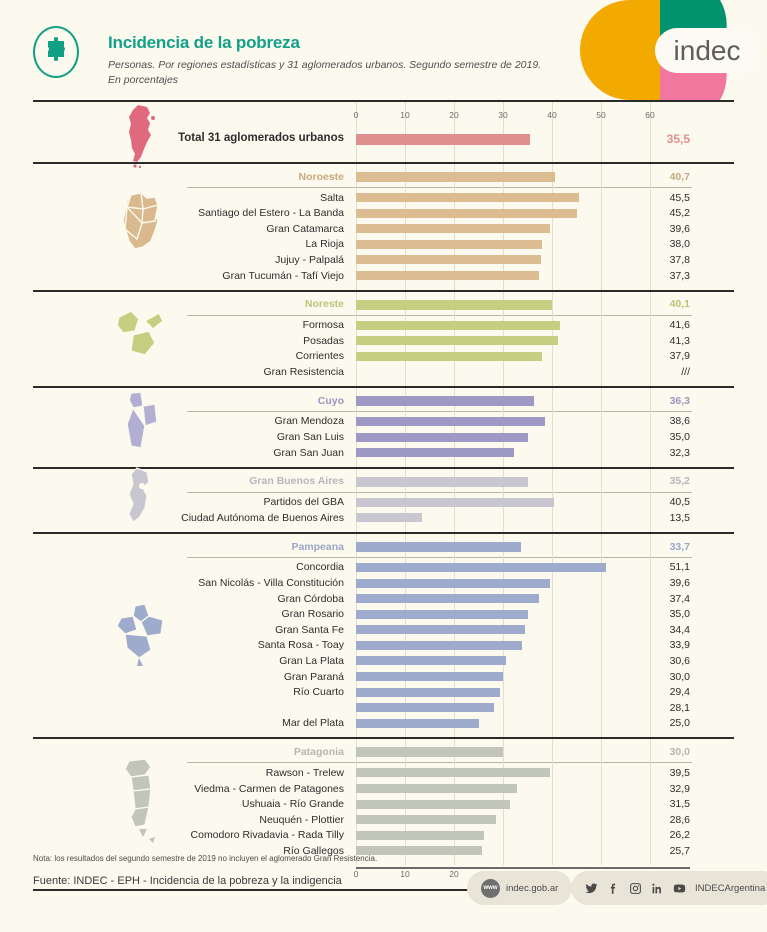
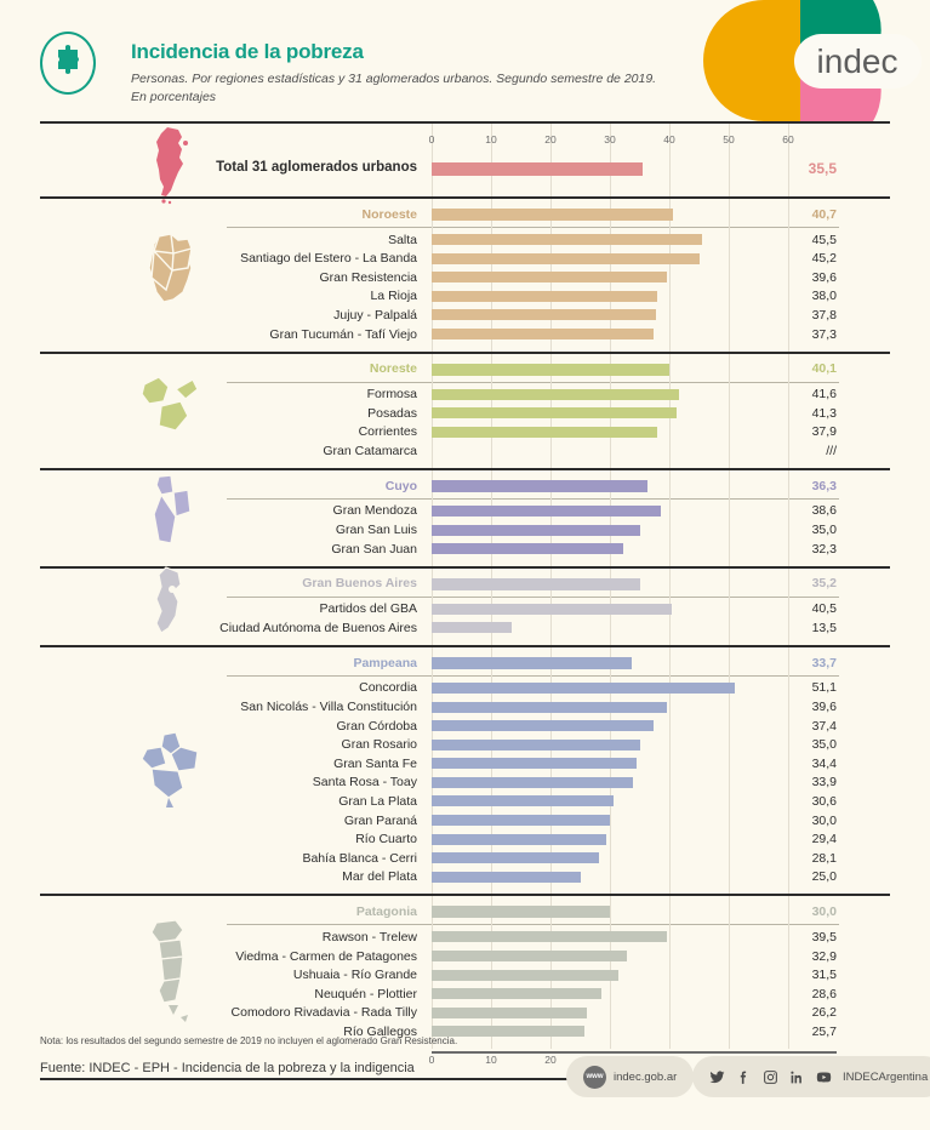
  indec
  Incidencia de la pobreza
  Personas. Por regiones estadísticas y 31 aglomerados urbanos. Segundo semestre de 2019.
  En porcentajes
  0
  10
  20
  30
  40
  50
  60
  Total 31 aglomerados urbanos
  35,5
  Noroeste
  40,7
  Salta
  45,5
  Santiago del Estero - La Banda
  45,2
- Gran Catamarca
+ Gran Resistencia
  39,6
  La Rioja
  38,0
  Jujuy - Palpalá
  37,8
  Gran Tucumán - Tafí Viejo
  37,3
  Noreste
  40,1
  Formosa
  41,6
  Posadas
  41,3
  Corrientes
  37,9
- Gran Resistencia
+ Gran Catamarca
  ///
  Cuyo
  36,3
  Gran Mendoza
  38,6
  Gran San Luis
  35,0
  Gran San Juan
  32,3
  Gran Buenos Aires
  35,2
  Partidos del GBA
  40,5
  Ciudad Autónoma de Buenos Aires
  13,5
  Pampeana
  33,7
  Concordia
  51,1
  San Nicolás - Villa Constitución
  39,6
  Gran Córdoba
  37,4
  Gran Rosario
  35,0
  Gran Santa Fe
  34,4
  Santa Rosa - Toay
  33,9
  Gran La Plata
  30,6
  Gran Paraná
  30,0
  Río Cuarto
  29,4
+ Bahía Blanca - Cerri
  28,1
  Mar del Plata
  25,0
  Patagonia
  30,0
  Rawson - Trelew
  39,5
  Viedma - Carmen de Patagones
  32,9
  Ushuaia - Río Grande
  31,5
  Neuquén - Plottier
  28,6
  Comodoro Rivadavia - Rada Tilly
  26,2
  Río Gallegos
  25,7
  0
  10
  20
  Nota: los resultados del segundo semestre de 2019 no incluyen el aglomerado Gran Resistencia.
  Fuente: INDEC - EPH - Incidencia de la pobreza y la indigencia
  indec.gob.ar
  INDECArgentina
